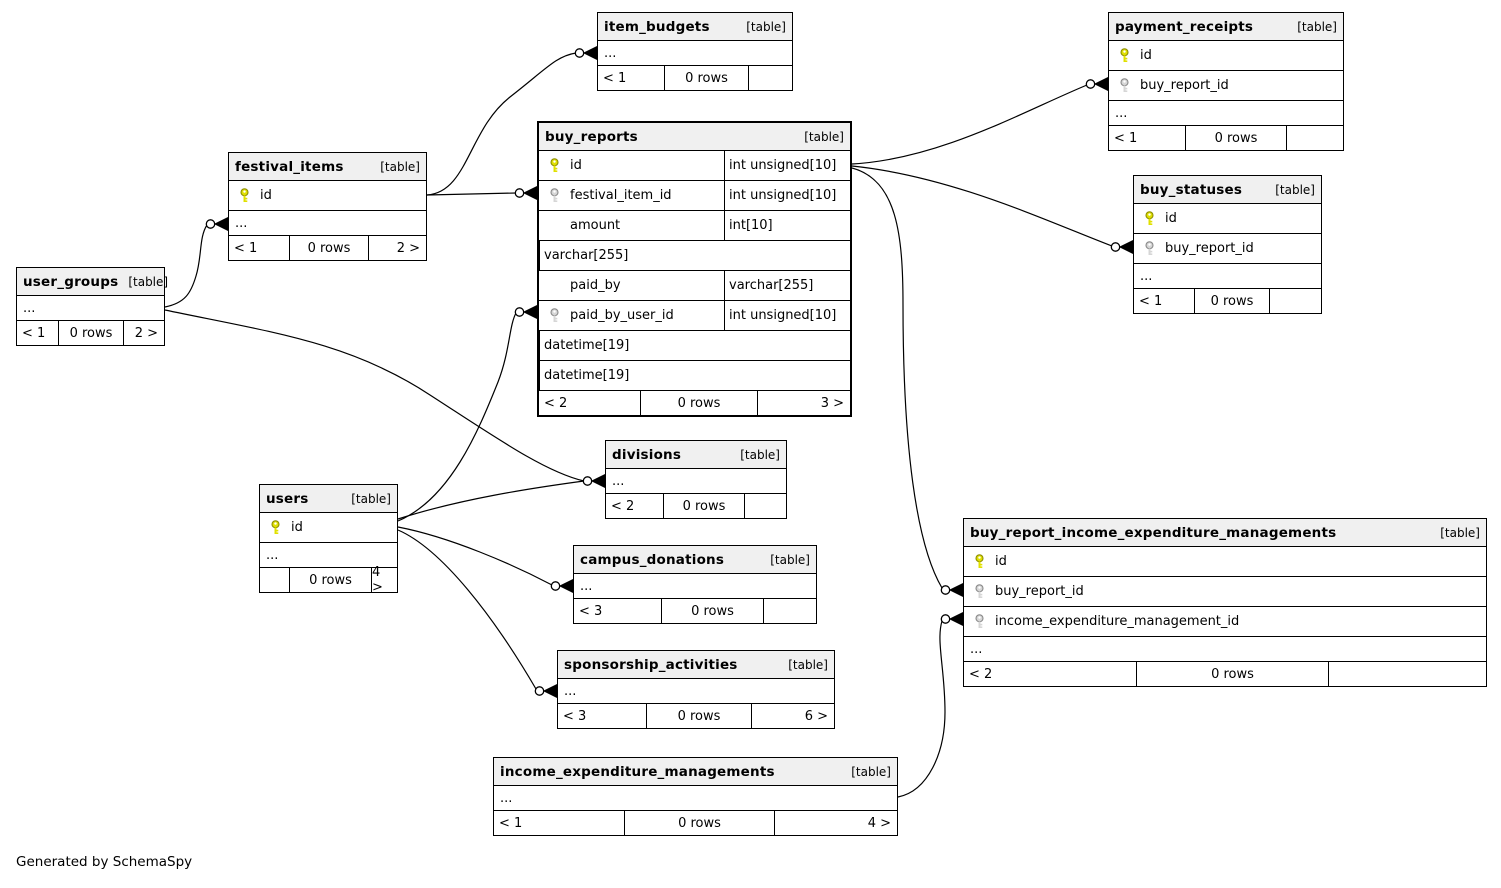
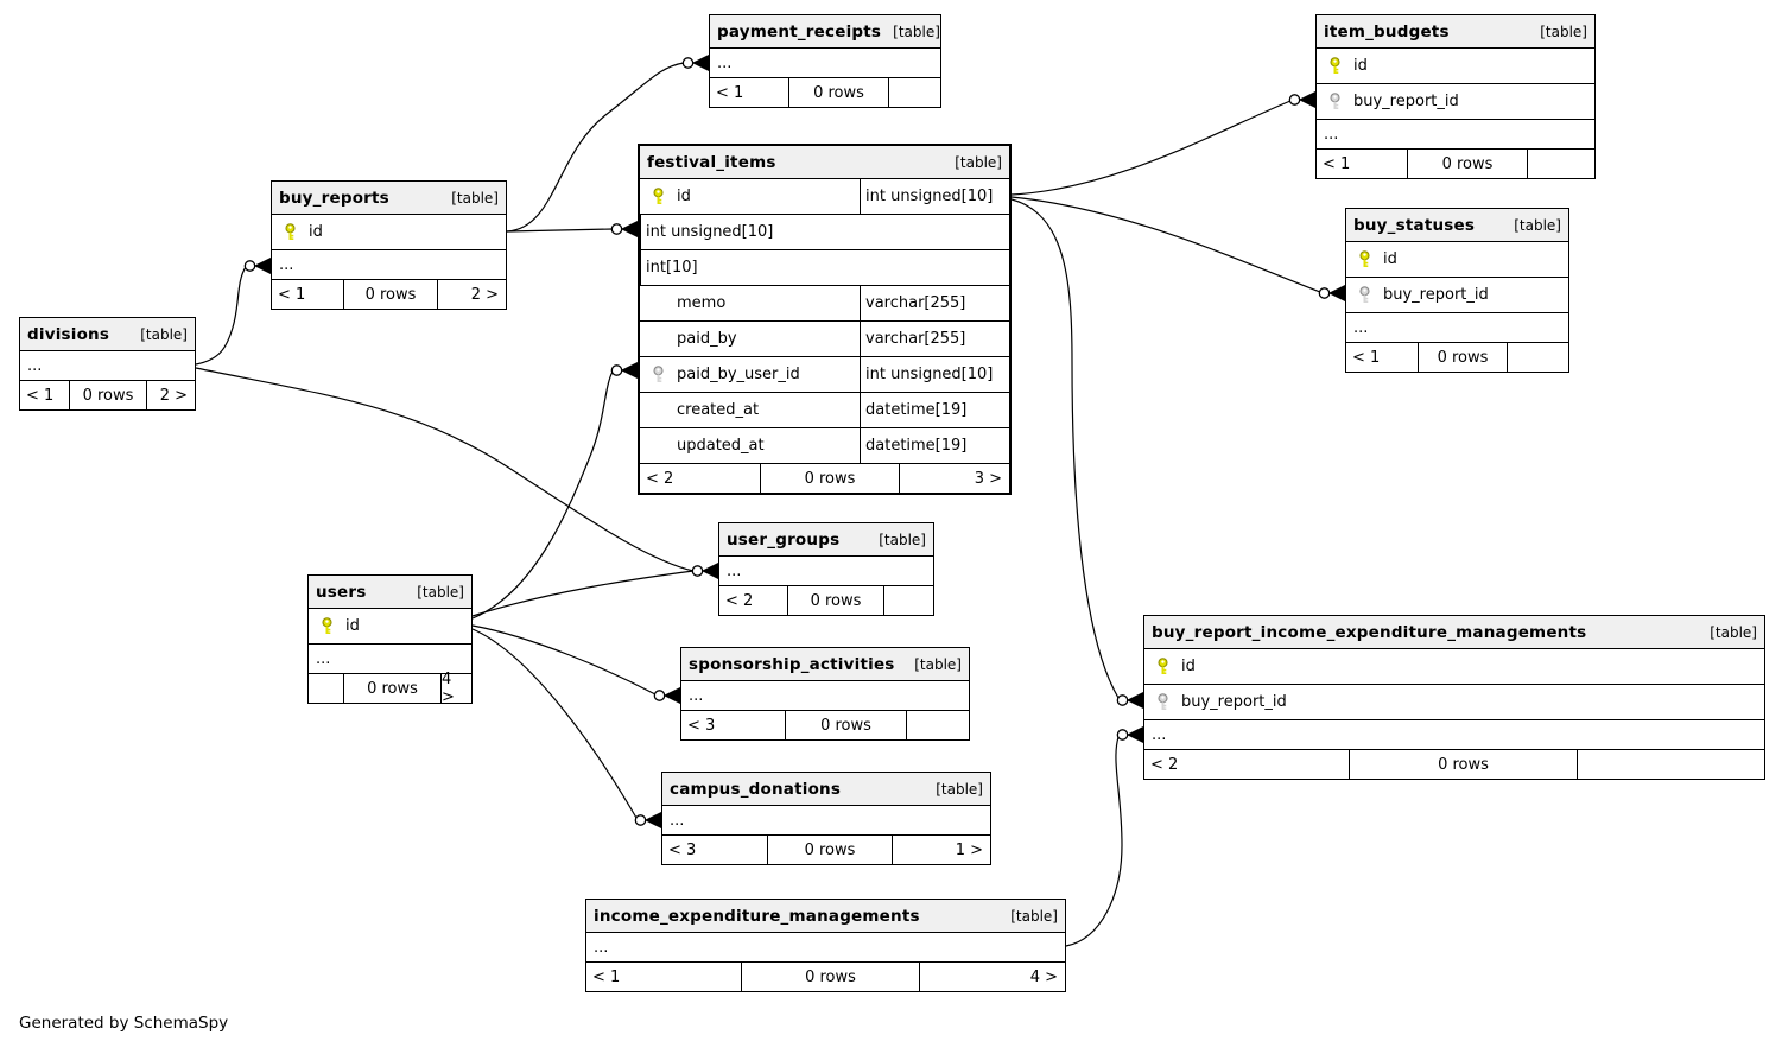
- user_groups
+ divisions
  [table]
  ...
  < 1
  0 rows
  2 >
- festival_items
+ buy_reports
  [table]
  id
  ...
  < 1
  0 rows
  2 >
- item_budgets
+ payment_receipts
  [table]
  ...
  < 1
  0 rows
- buy_reports
+ festival_items
  [table]
  id
  int unsigned[10]
- festival_item_id
  int unsigned[10]
- amount
  int[10]
+ memo
  varchar[255]
  paid_by
  varchar[255]
  paid_by_user_id
  int unsigned[10]
+ created_at
  datetime[19]
+ updated_at
  datetime[19]
  < 2
  0 rows
  3 >
- payment_receipts
+ item_budgets
  [table]
  id
  buy_report_id
  ...
  < 1
  0 rows
  buy_statuses
  [table]
  id
  buy_report_id
  ...
  < 1
  0 rows
  users
  [table]
  id
  ...
  0 rows
  4 >
- divisions
+ user_groups
  [table]
  ...
  < 2
  0 rows
- campus_donations
+ sponsorship_activities
  [table]
  ...
  < 3
  0 rows
- sponsorship_activities
+ campus_donations
  [table]
  ...
  < 3
  0 rows
- 6 >
+ 1 >
  buy_report_income_expenditure_managements
  [table]
  id
  buy_report_id
- income_expenditure_management_id
  ...
  < 2
  0 rows
  income_expenditure_managements
  [table]
  ...
  < 1
  0 rows
  4 >
  Generated by SchemaSpy
